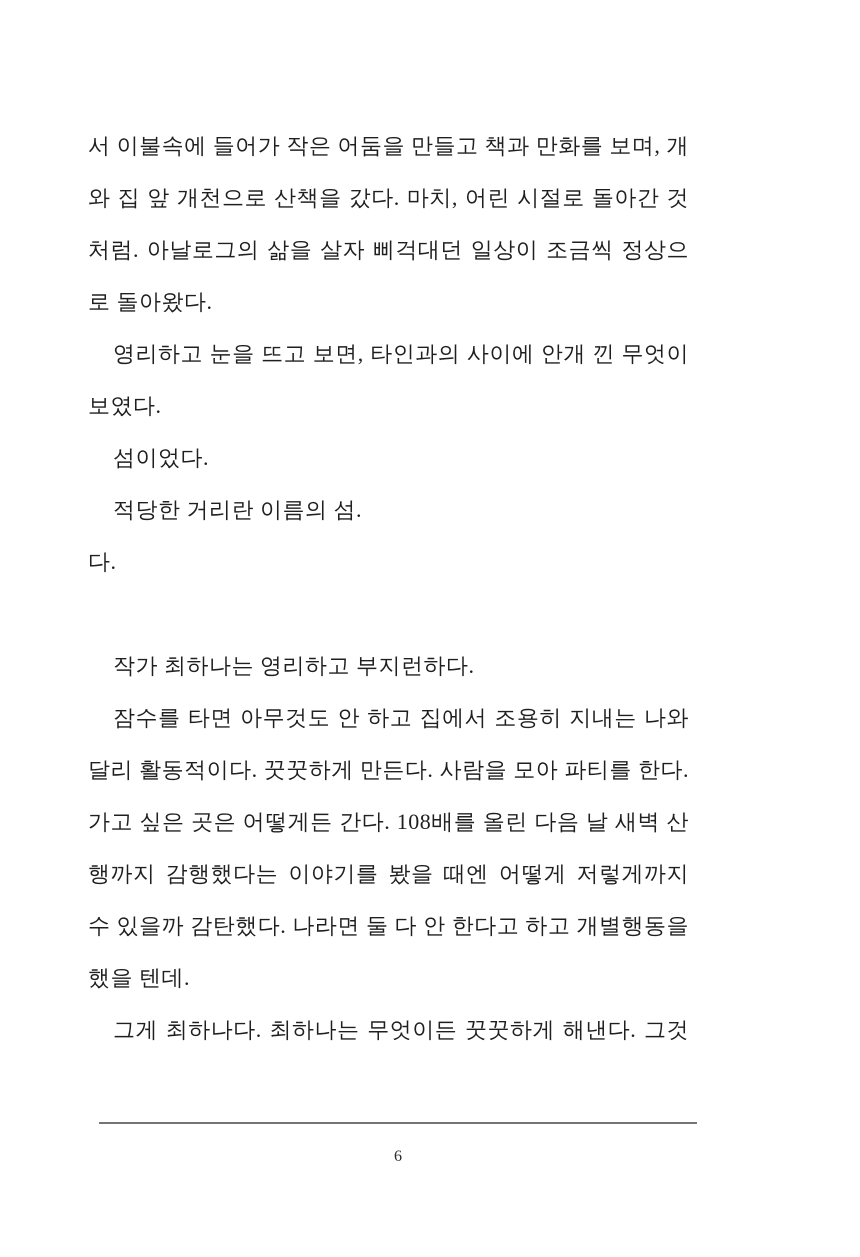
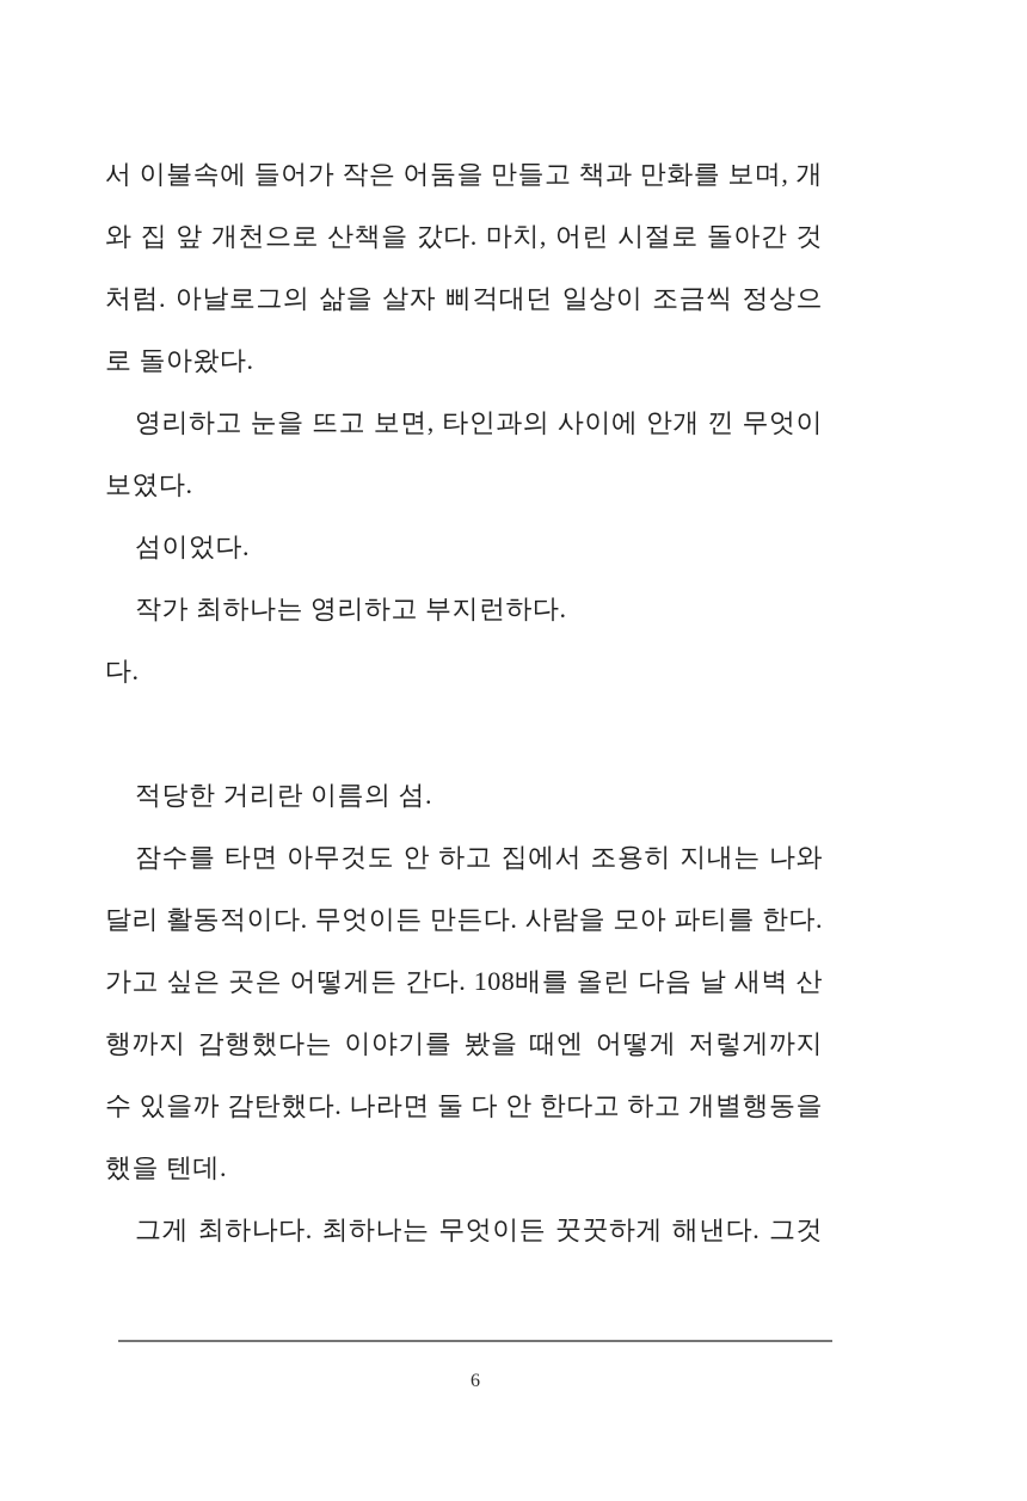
  서 이불속에 들어가 작은 어둠을 만들고 책과 만화를 보며, 개
  와 집 앞 개천으로 산책을 갔다. 마치, 어린 시절로 돌아간 것
  처럼. 아날로그의 삶을 살자 삐걱대던 일상이 조금씩 정상으
  로 돌아왔다.
  영리하고 눈을 뜨고 보면, 타인과의 사이에 안개 낀 무엇이
  보였다.
  섬이었다.
- 적당한 거리란 이름의 섬.
+ 작가 최하나는 영리하고 부지런하다.
  다.
- 작가 최하나는 영리하고 부지런하다.
+ 적당한 거리란 이름의 섬.
  잠수를 타면 아무것도 안 하고 집에서 조용히 지내는 나와
- 달리 활동적이다. 꿋꿋하게 만든다. 사람을 모아 파티를 한다.
+ 달리 활동적이다. 무엇이든 만든다. 사람을 모아 파티를 한다.
  가고 싶은 곳은 어떻게든 간다. 108배를 올린 다음 날 새벽 산
  행까지 감행했다는 이야기를 봤을 때엔 어떻게 저렇게까지
  수 있을까 감탄했다. 나라면 둘 다 안 한다고 하고 개별행동을
  했을 텐데.
  그게 최하나다. 최하나는 무엇이든 꿋꿋하게 해낸다. 그것
  6
